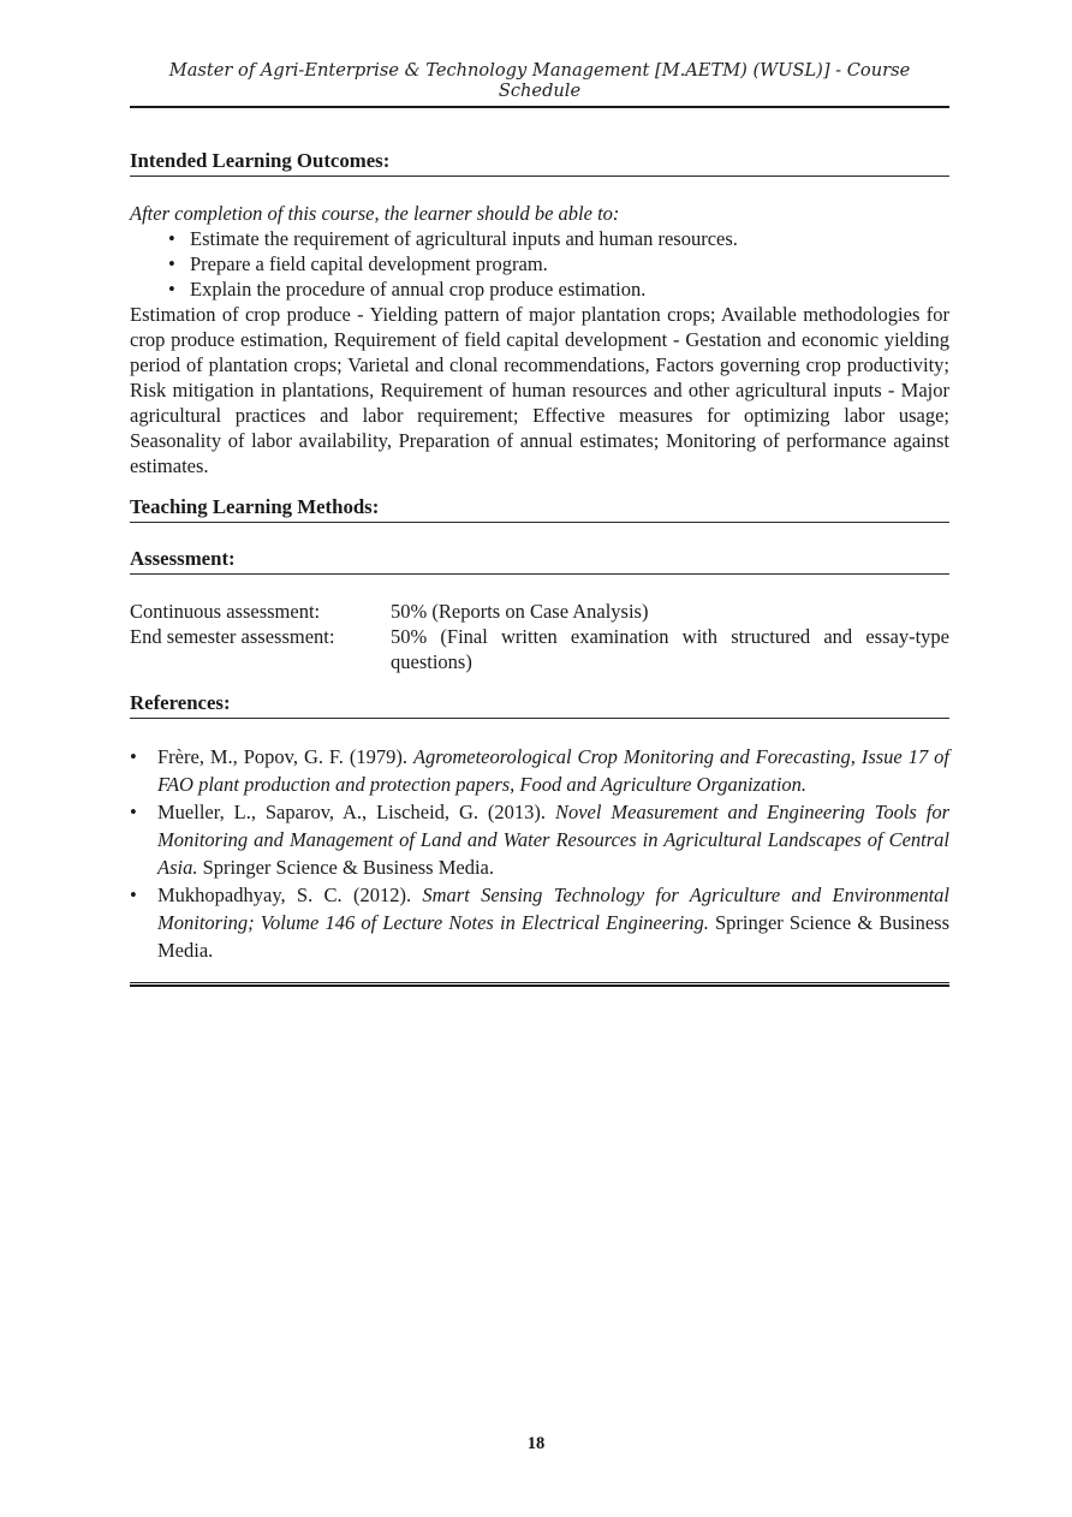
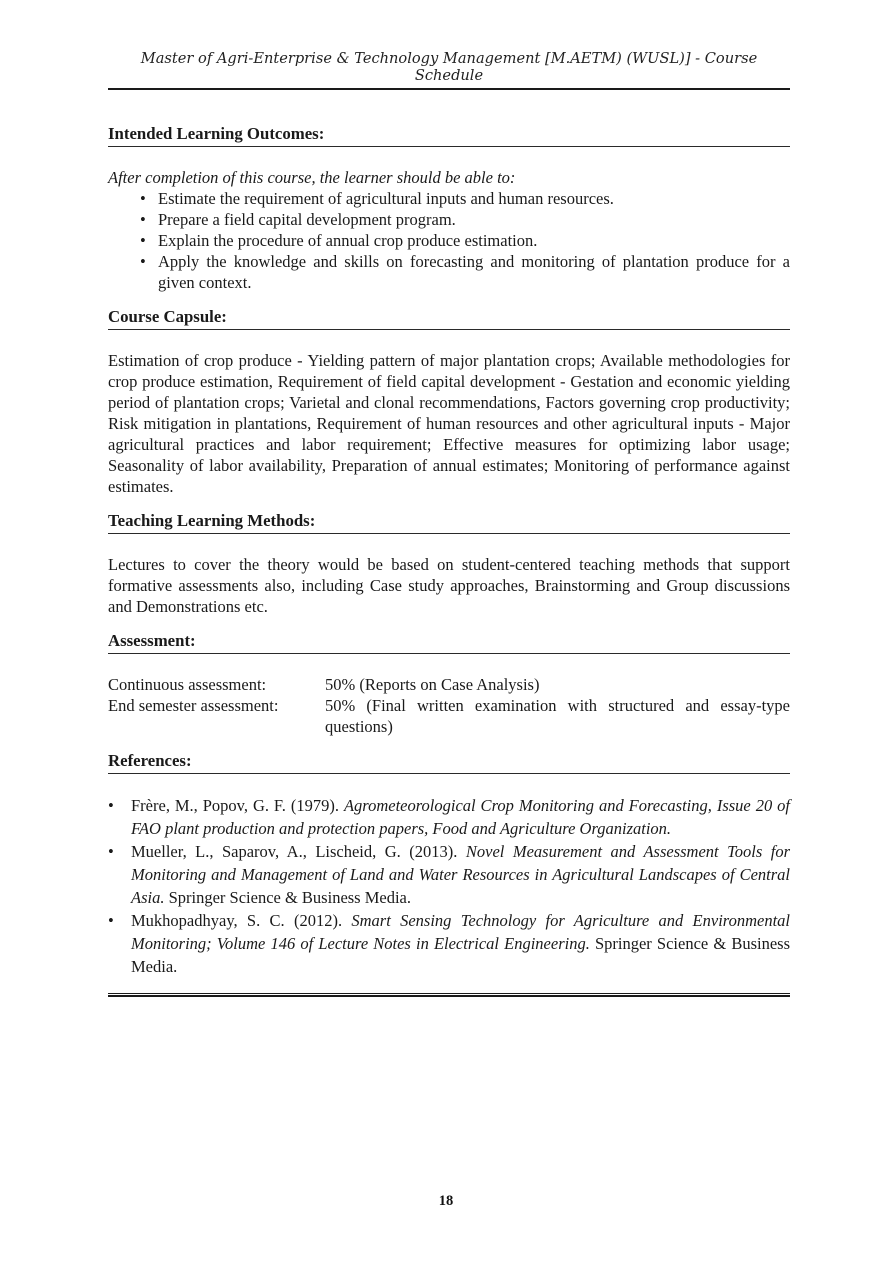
  Master of Agri-Enterprise & Technology Management [M.AETM) (WUSL)] - Course Schedule
  Intended Learning Outcomes:
  After completion of this course, the learner should be able to:
  Estimate the requirement of agricultural inputs and human resources.
  Prepare a field capital development program.
  Explain the procedure of annual crop produce estimation.
+ Apply the knowledge and skills on forecasting and monitoring of plantation produce for a given context.
+ Course Capsule:
  Estimation of crop produce - Yielding pattern of major plantation crops; Available methodologies for crop produce estimation, Requirement of field capital development - Gestation and economic yielding period of plantation crops; Varietal and clonal recommendations, Factors governing crop productivity; Risk mitigation in plantations, Requirement of human resources and other agricultural inputs - Major agricultural practices and labor requirement; Effective measures for optimizing labor usage; Seasonality of labor availability, Preparation of annual estimates; Monitoring of performance against estimates.
  Teaching Learning Methods:
+ Lectures to cover the theory would be based on student-centered teaching methods that support formative assessments also, including Case study approaches, Brainstorming and Group discussions and Demonstrations etc.
  Assessment:
  Continuous assessment:
  50% (Reports on Case Analysis)
  End semester assessment:
  50% (Final written examination with structured and essay-type questions)
  References:
- Frère, M., Popov, G. F. (1979). Agrometeorological Crop Monitoring and Forecasting, Issue 17 of FAO plant production and protection papers, Food and Agriculture Organization.
+ Frère, M., Popov, G. F. (1979). Agrometeorological Crop Monitoring and Forecasting, Issue 20 of FAO plant production and protection papers, Food and Agriculture Organization.
- Mueller, L., Saparov, A., Lischeid, G. (2013). Novel Measurement and Engineering Tools for Monitoring and Management of Land and Water Resources in Agricultural Landscapes of Central Asia. Springer Science & Business Media.
+ Mueller, L., Saparov, A., Lischeid, G. (2013). Novel Measurement and Assessment Tools for Monitoring and Management of Land and Water Resources in Agricultural Landscapes of Central Asia. Springer Science & Business Media.
  Mukhopadhyay, S. C. (2012). Smart Sensing Technology for Agriculture and Environmental Monitoring; Volume 146 of Lecture Notes in Electrical Engineering. Springer Science & Business Media.
  18
